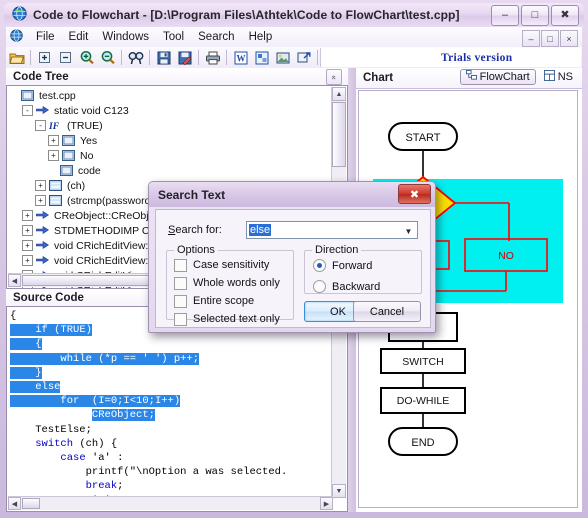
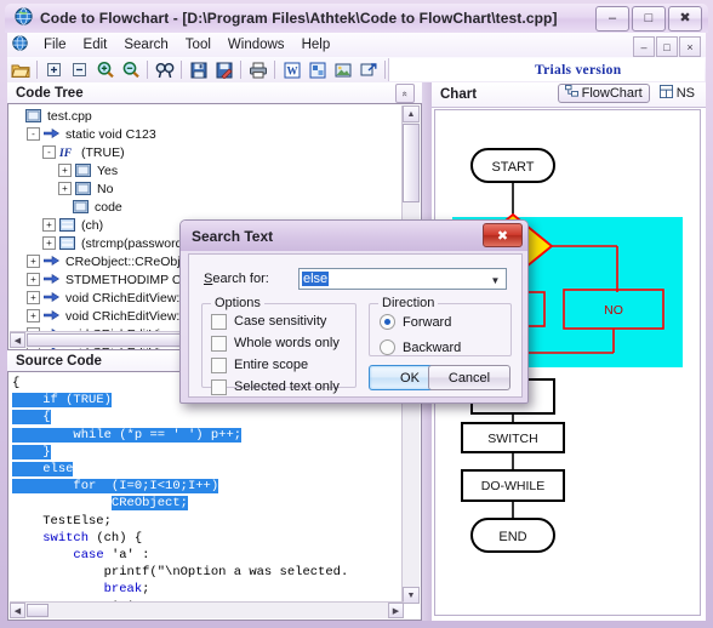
  Code to Flowchart - [D:\Program Files\Athtek\Code to FlowChart\test.cpp]
  –
  □
  ✖
  File
  Edit
- Windows
+ Search
  Tool
- Search
+ Windows
  Help
  –
  □
  ×
  W
  Trials version
  Code Tree
  test.cpp
  -
  static void C123
  -
  IF
  (TRUE)
  +
  Yes
  +
  No
  code
  +
  (ch)
  +
  +
  CReObject::CReOb
  +
  +
  +
  Source Code
  {
  if (TRUE)
  {
  while (*p == ' ') p++;
  }
  else
  for (I=0;I<10;I++)
  CReObject;
  TestElse;
  switch (ch) {
  case 'a' :
  printf("\nOption a was selected.
  break;
  Chart
  FlowChart
  NS
  START
  NO
  SWITCH
  DO-WHILE
  END
  Search Text
  ✖
  Search for:
  else
  ▼
  Options
  Case sensitivity
  Whole words only
  Entire scope
  Selected text only
  Direction
  Forward
  Backward
  OK
  Cancel
